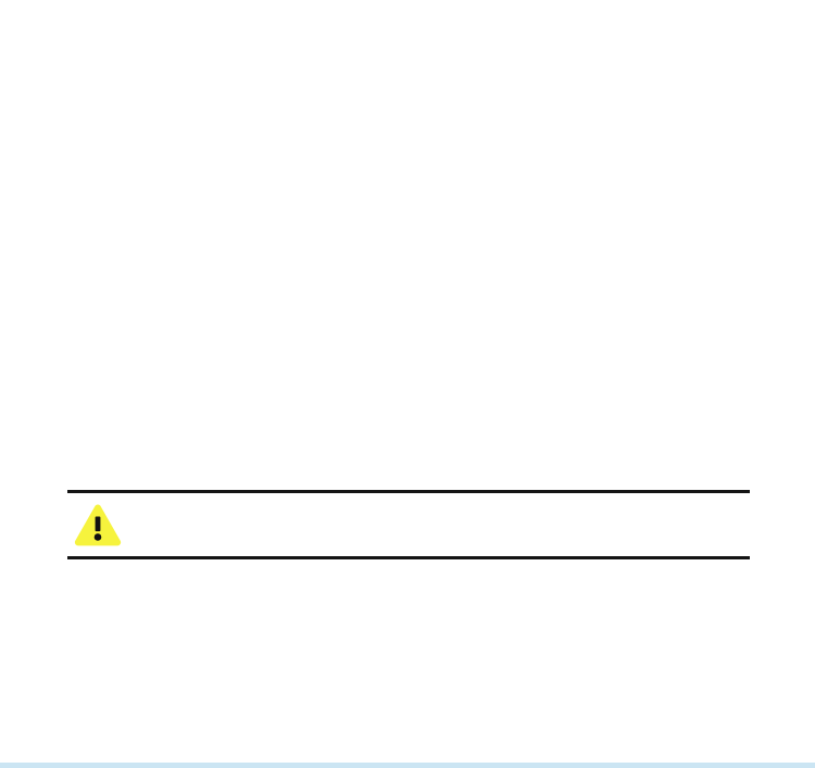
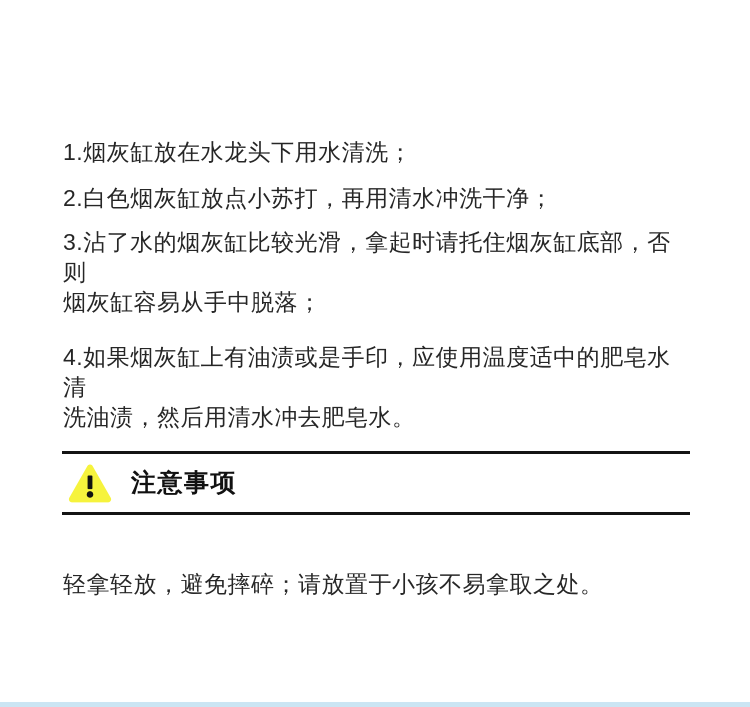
+ 1.烟灰缸放在水龙头下用水清洗；
+ 2.白色烟灰缸放点小苏打，再用清水冲洗干净；
+ 3.沾了水的烟灰缸比较光滑，拿起时请托住烟灰缸底部，否则
+ 烟灰缸容易从手中脱落；
+ 4.如果烟灰缸上有油渍或是手印，应使用温度适中的肥皂水清
+ 洗油渍，然后用清水冲去肥皂水。
+ 注意事项
+ 轻拿轻放，避免摔碎；请放置于小孩不易拿取之处。
